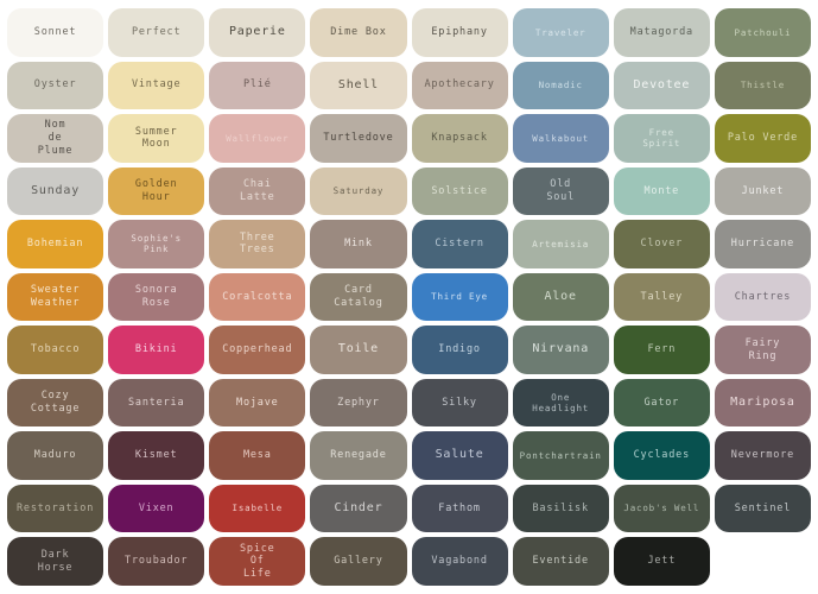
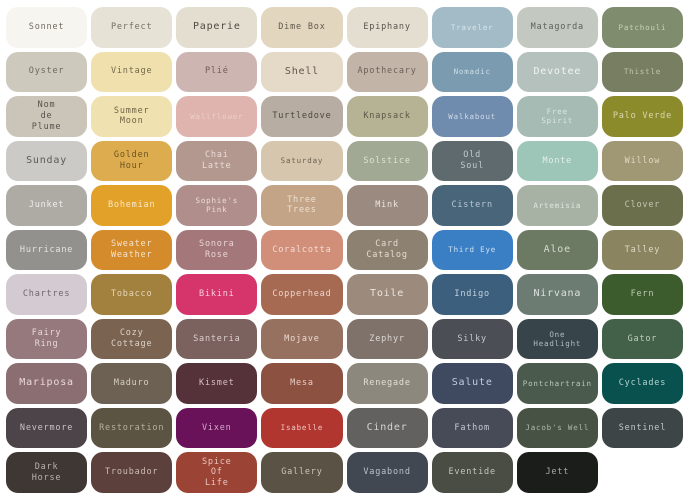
  Sonnet
  Perfect
  Paperie
  Dime Box
  Epiphany
  Traveler
  Matagorda
  Patchouli
  Oyster
  Vintage
  Plié
  Shell
  Apothecary
  Nomadic
  Devotee
  Thistle
  Nom
  de
  Plume
  Summer
  Moon
  Wallflower
  Turtledove
  Knapsack
  Walkabout
  Free
  Spirit
  Palo Verde
  Sunday
  Golden
  Hour
  Chai
  Latte
  Saturday
  Solstice
  Old
  Soul
  Monte
+ Willow
  Junket
  Bohemian
  Sophie's
  Pink
  Three
  Trees
  Mink
  Cistern
  Artemisia
  Clover
  Hurricane
  Sweater
  Weather
  Sonora
  Rose
  Coralcotta
  Card
  Catalog
  Third Eye
  Aloe
  Talley
  Chartres
  Tobacco
  Bikini
  Copperhead
  Toile
  Indigo
  Nirvana
  Fern
  Fairy
  Ring
  Cozy
  Cottage
  Santeria
  Mojave
  Zephyr
  Silky
  One
  Headlight
  Gator
  Mariposa
  Maduro
  Kismet
  Mesa
  Renegade
  Salute
  Pontchartrain
  Cyclades
  Nevermore
  Restoration
  Vixen
  Isabelle
  Cinder
  Fathom
- Basilisk
  Jacob's Well
  Sentinel
  Dark
  Horse
  Troubador
  Spice
  Of
  Life
  Gallery
  Vagabond
  Eventide
  Jett
